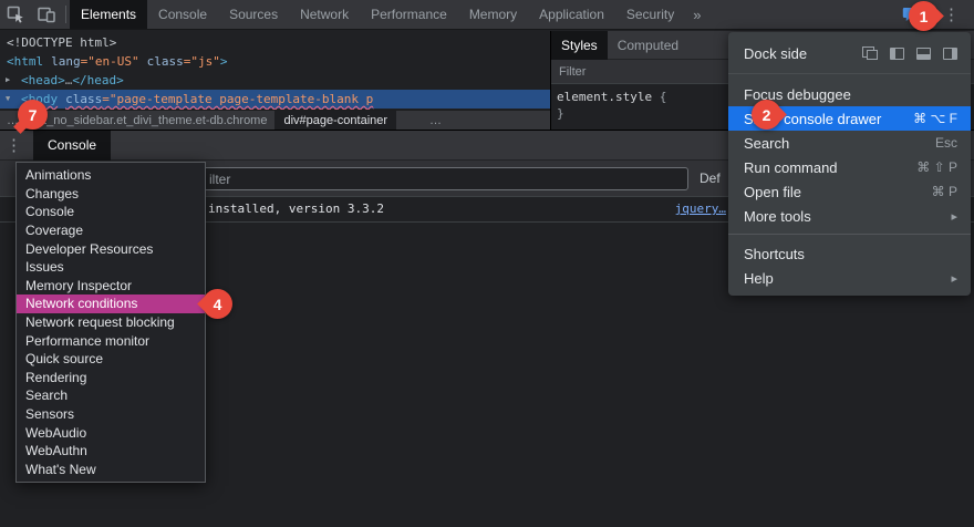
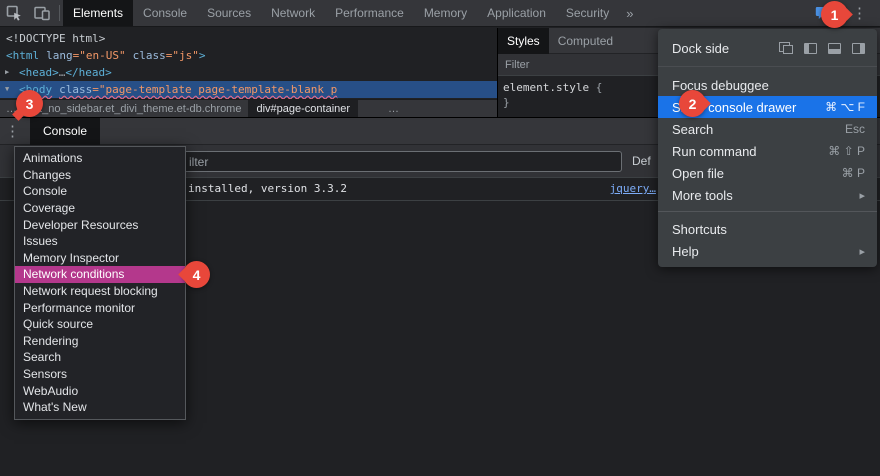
  Elements
  Console
  Sources
  Network
  Performance
  Memory
  Application
  Security
  »
  ⋮
  <!DOCTYPE html>
  <html lang="en-US" class="js">
  ▶
  <head>…</head>
  ▼
  <ody class="page-template page-template-blank p
  …
  _no_sidebar.et_divi_theme.et-db.chrome
  div#page-container
  …
  Styles
  Computed
  Filter
  element.style {
  }
  ⋮
  Console
  ilter
  Def
  installed, version 3.3.2
  jquery…
  Dock side
  Focus debuggee
  S console drawer
  ⌘ ⌥ F
  Search
  Esc
  Run command
  ⌘ ⇧ P
  Open file
  ⌘ P
  More tools
  ▸
  Shortcuts
  Help
  ▸
  Animations
  Changes
  Console
  Coverage
  Developer Resources
  Issues
  Memory Inspector
  Network conditions
  Network request blocking
  Performance monitor
  Quick source
  Rendering
  Search
  Sensors
  WebAudio
- WebAuthn
  What's New
  1
  2
- 7
+ 3
  4
